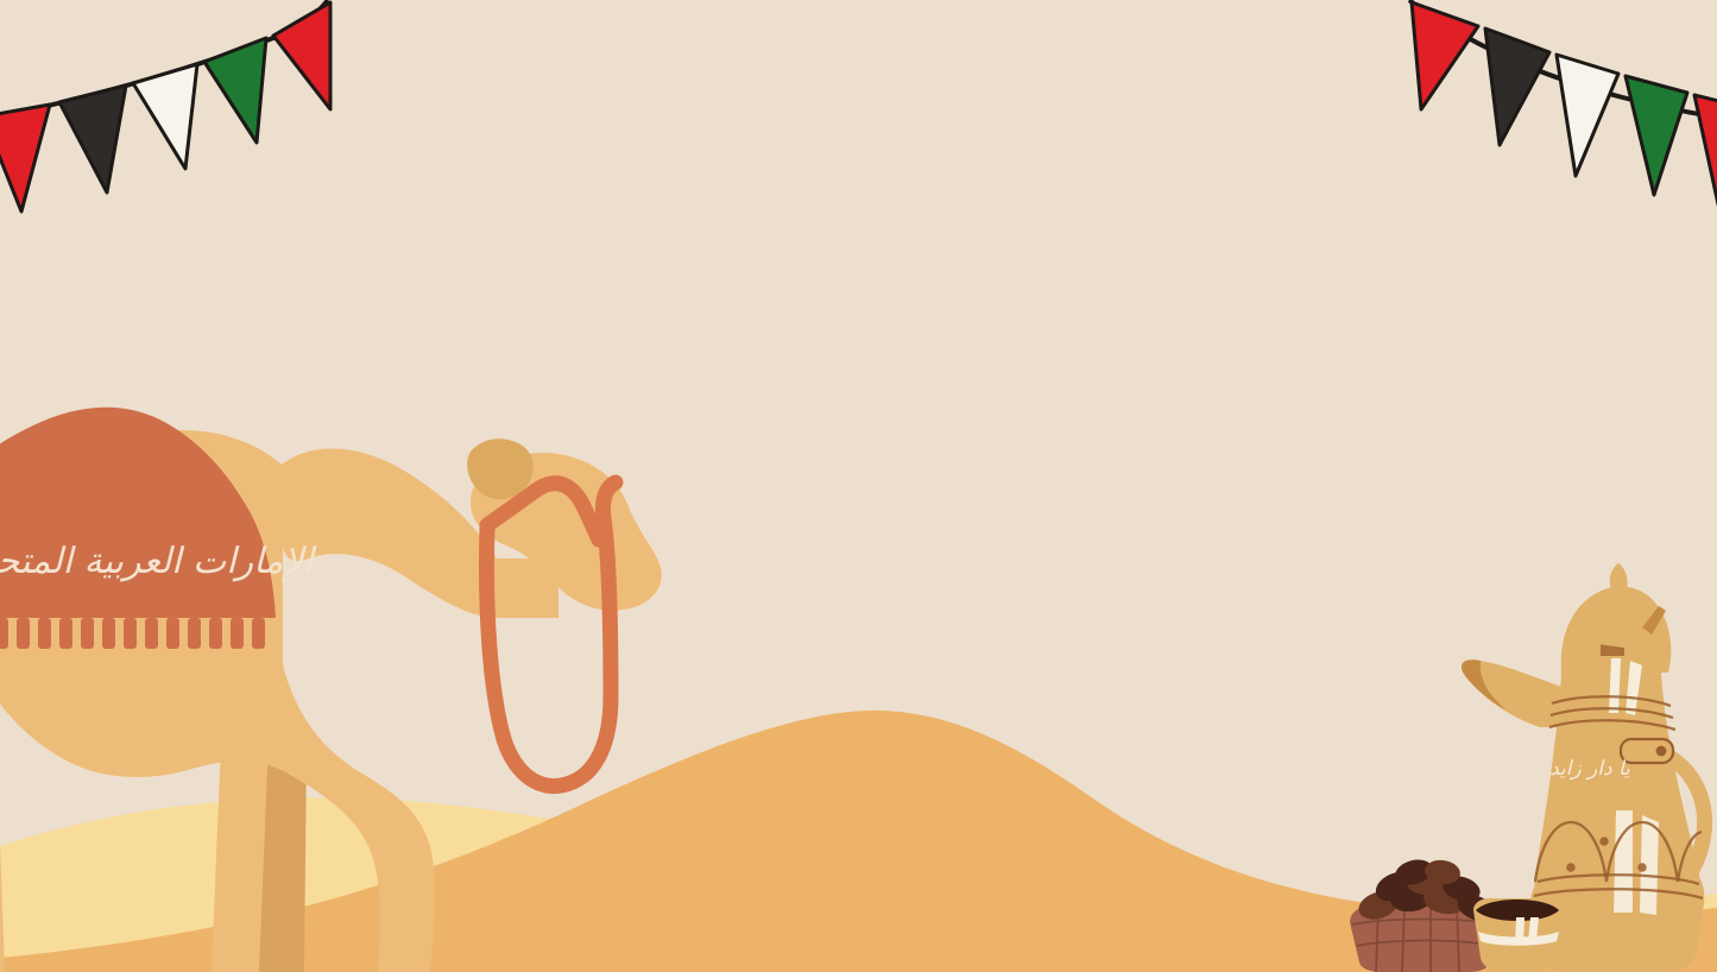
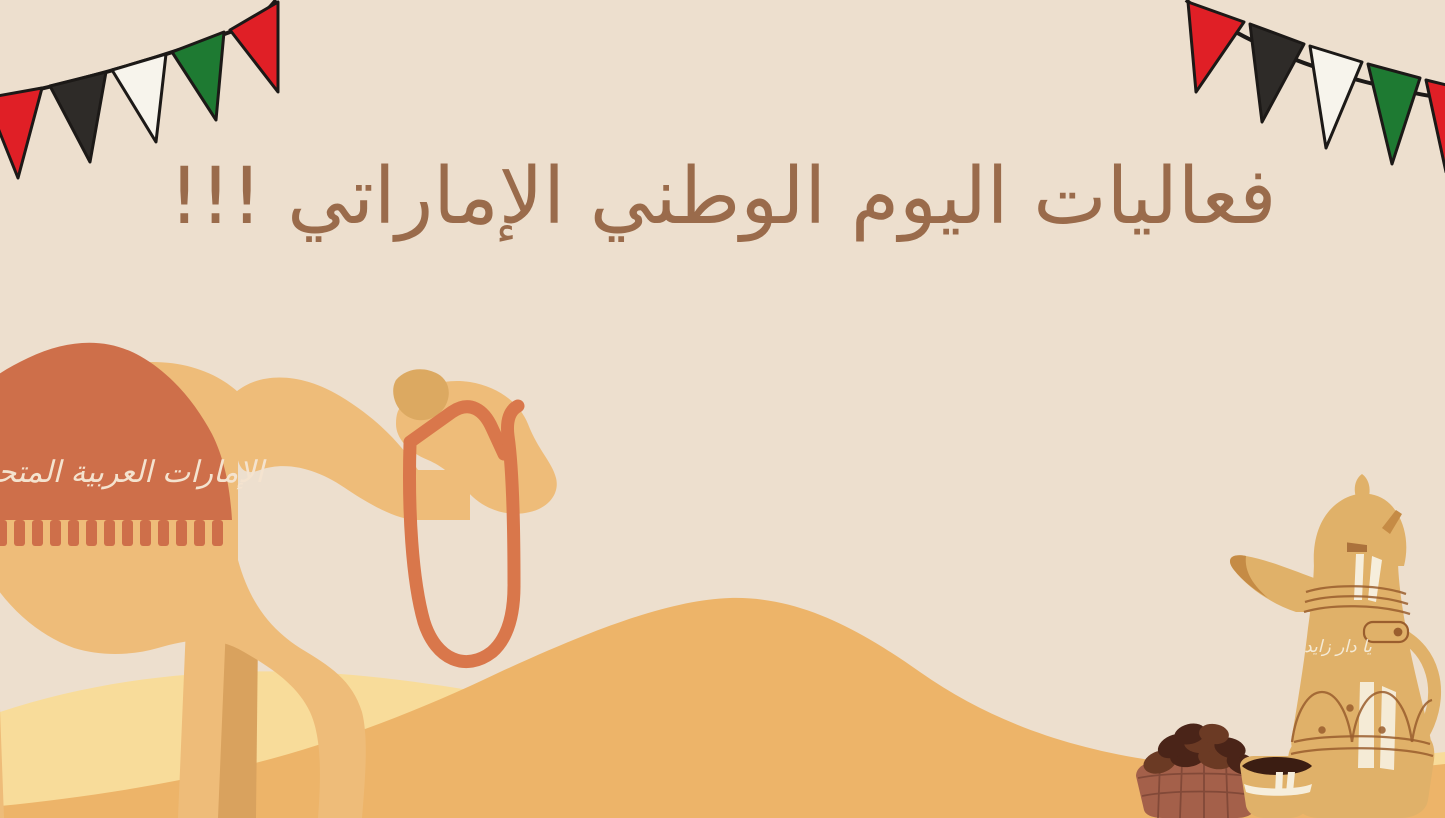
  الإمارات العربية المتح
  يا دار زايد
+ فعاليات اليوم الوطني الإماراتي !!!
